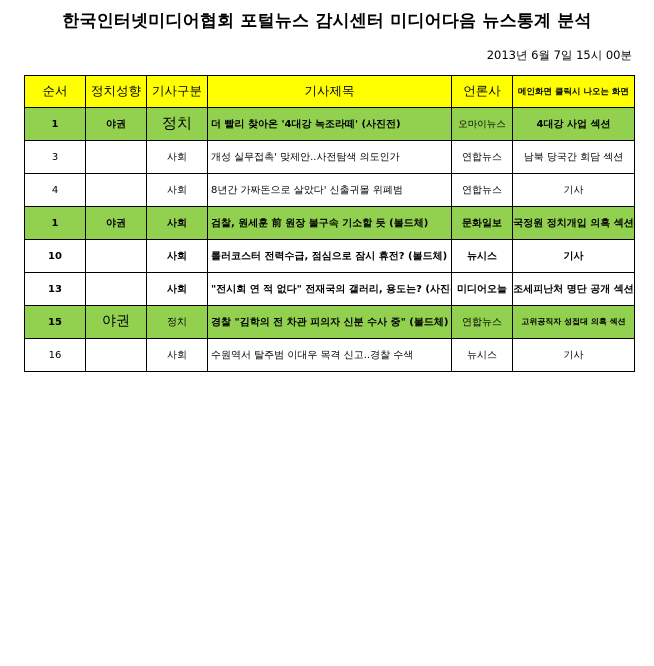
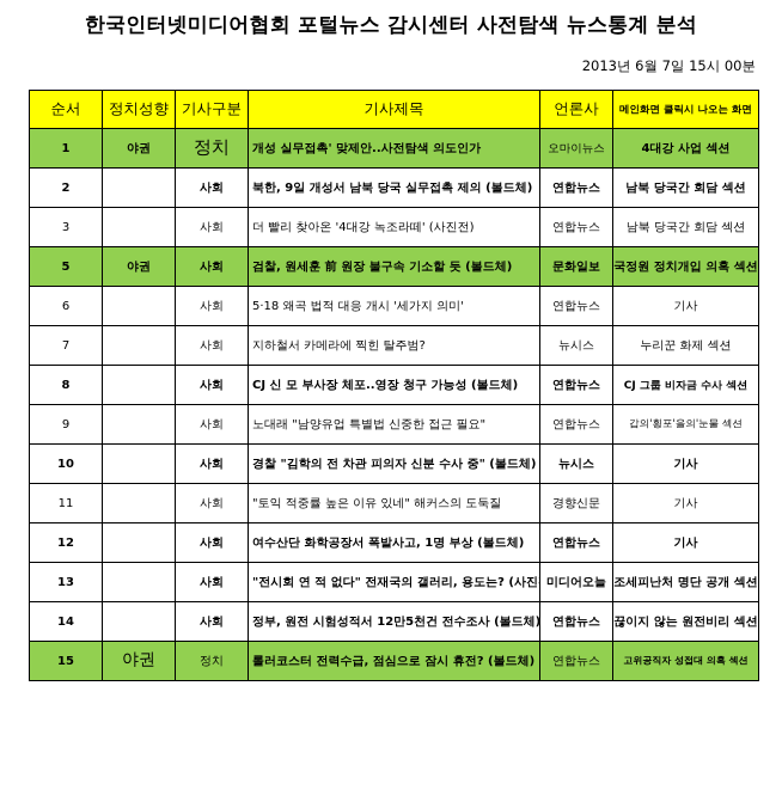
- 한국인터넷미디어협회 포털뉴스 감시센터 미디어다음 뉴스통계 분석
+ 한국인터넷미디어협회 포털뉴스 감시센터 사전탐색 뉴스통계 분석
  2013년 6월 7일 15시 00분
  순서	정치성향	기사구분	기사제목	언론사	메인화면 클릭시 나오는 화면
- 1	야권	정치	더 빨리 찾아온 '4대강 녹조라떼' (사진전)	오마이뉴스	4대강 사업 섹션
+ 1	야권	정치	개성 실무접촉' 맞제안..사전탐색 의도인가	오마이뉴스	4대강 사업 섹션
+ 2		사회	북한, 9일 개성서 남북 당국 실무접촉 제의 (볼드체)	연합뉴스	남북 당국간 회담 섹션
- 3		사회	개성 실무접촉' 맞제안..사전탐색 의도인가	연합뉴스	남북 당국간 회담 섹션
+ 3		사회	더 빨리 찾아온 '4대강 녹조라떼' (사진전)	연합뉴스	남북 당국간 회담 섹션
- 4		사회	8년간 가짜돈으로 살았다' 신출귀몰 위폐범	연합뉴스	기사
- 1	야권	사회	검찰, 원세훈 前 원장 불구속 기소할 듯 (볼드체)	문화일보	국정원 정치개입 의혹 섹션
+ 5	야권	사회	검찰, 원세훈 前 원장 불구속 기소할 듯 (볼드체)	문화일보	국정원 정치개입 의혹 섹션
+ 6		사회	5·18 왜곡 법적 대응 개시 '세가지 의미'	연합뉴스	기사
+ 7		사회	지하철서 카메라에 찍힌 탈주범?	뉴시스	누리꾼 화제 섹션
+ 8		사회	CJ 신 모 부사장 체포..영장 청구 가능성 (볼드체)	연합뉴스	CJ 그룹 비자금 수사 섹션
+ 9		사회	노대래 "남양유업 특별법 신중한 접근 필요"	연합뉴스	갑의'횡포'을의'눈물 섹션
- 10		사회	롤러코스터 전력수급, 점심으로 잠시 휴전? (볼드체)	뉴시스	기사
+ 10		사회	경찰 "김학의 전 차관 피의자 신분 수사 중" (볼드체)	뉴시스	기사
+ 11		사회	"토익 적중률 높은 이유 있네" 해커스의 도둑질	경향신문	기사
+ 12		사회	여수산단 화학공장서 폭발사고, 1명 부상 (볼드체)	연합뉴스	기사
  13		사회	"전시회 연 적 없다" 전재국의 갤러리, 용도는? (사진	미디어오늘	조세피난처 명단 공개 섹션
+ 14		사회	정부, 원전 시험성적서 12만5천건 전수조사 (볼드체)	연합뉴스	끊이지 않는 원전비리 섹션
- 15	야권	정치	경찰 "김학의 전 차관 피의자 신분 수사 중" (볼드체)	연합뉴스	고위공직자 성접대 의혹 섹션
+ 15	야권	정치	롤러코스터 전력수급, 점심으로 잠시 휴전? (볼드체)	연합뉴스	고위공직자 성접대 의혹 섹션
- 16		사회	수원역서 탈주범 이대우 목격 신고..경찰 수색	뉴시스	기사
